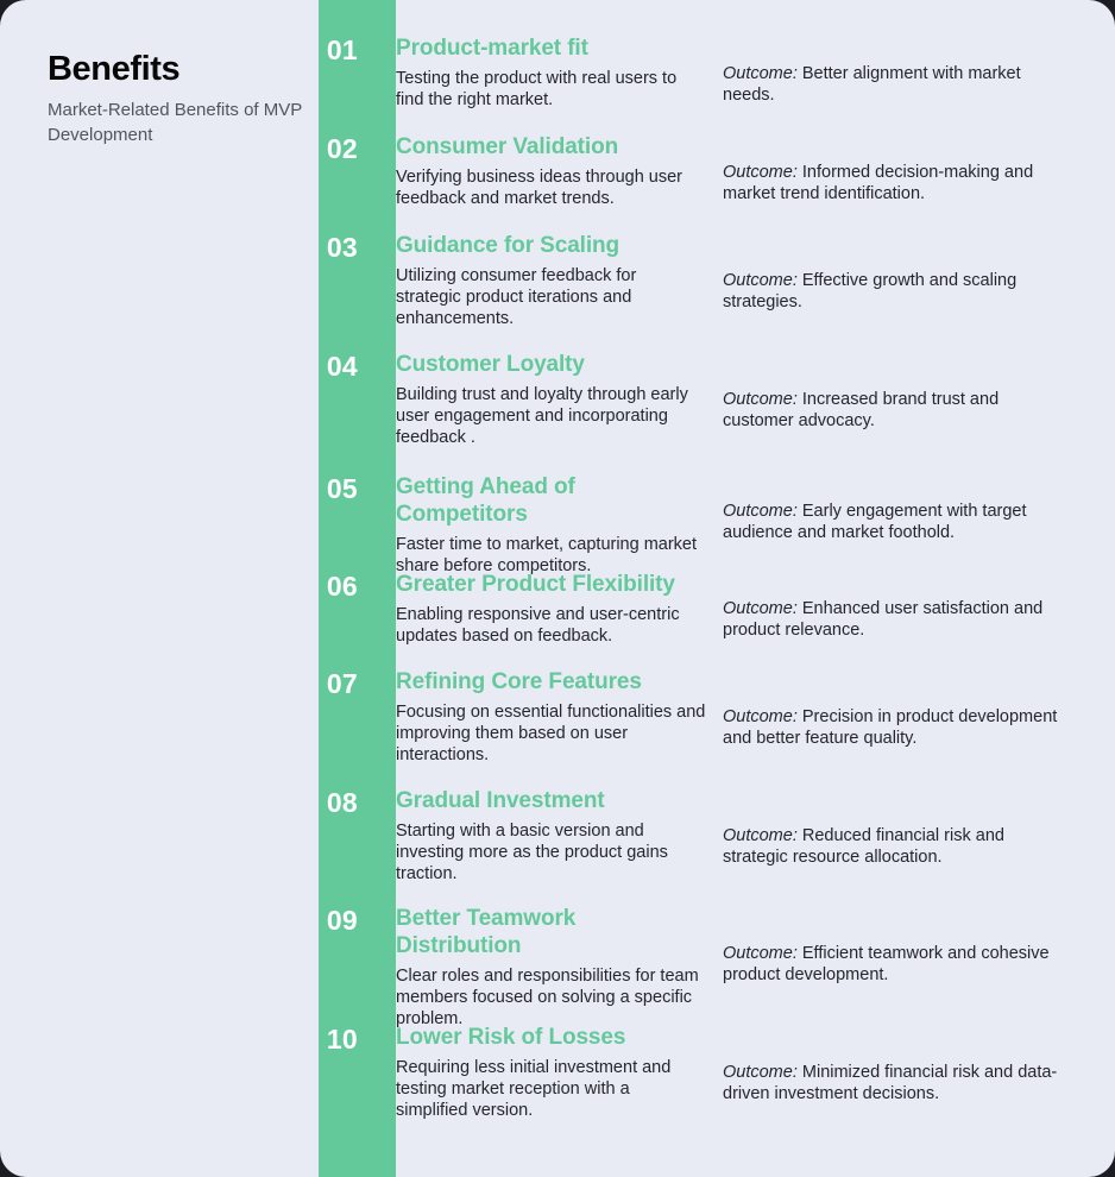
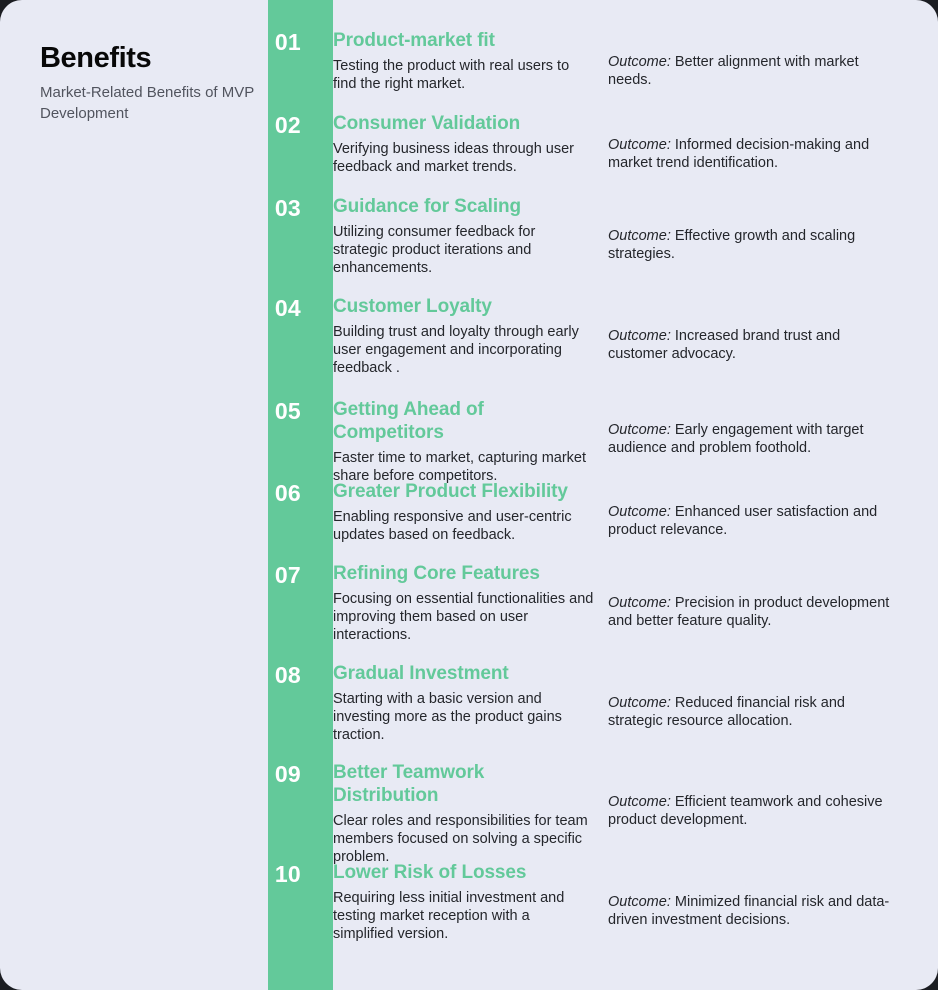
  Benefits
  Market-Related Benefits of MVP Development
  01
  Product-market fit
  Testing the product with real users to find the right market.
  Outcome: Better alignment with market needs.
  02
  Consumer Validation
  Verifying business ideas through user feedback and market trends.
  Outcome: Informed decision-making and market trend identification.
  03
  Guidance for Scaling
  Utilizing consumer feedback for strategic product iterations and enhancements.
  Outcome: Effective growth and scaling strategies.
  04
  Customer Loyalty
  Building trust and loyalty through early user engagement and incorporating feedback .
  Outcome: Increased brand trust and customer advocacy.
  05
  Getting Ahead of Competitors
  Faster time to market, capturing market share before competitors.
- Outcome: Early engagement with target audience and market foothold.
+ Outcome: Early engagement with target audience and problem foothold.
  06
  Greater Product Flexibility
  Enabling responsive and user-centric updates based on feedback.
  Outcome: Enhanced user satisfaction and product relevance.
  07
  Refining Core Features
  Focusing on essential functionalities and improving them based on user interactions.
  Outcome: Precision in product development and better feature quality.
  08
  Gradual Investment
  Starting with a basic version and investing more as the product gains traction.
  Outcome: Reduced financial risk and strategic resource allocation.
  09
  Better Teamwork Distribution
  Clear roles and responsibilities for team members focused on solving a specific problem.
  Outcome: Efficient teamwork and cohesive product development.
  10
  Lower Risk of Losses
  Requiring less initial investment and testing market reception with a simplified version.
  Outcome: Minimized financial risk and data-driven investment decisions.
